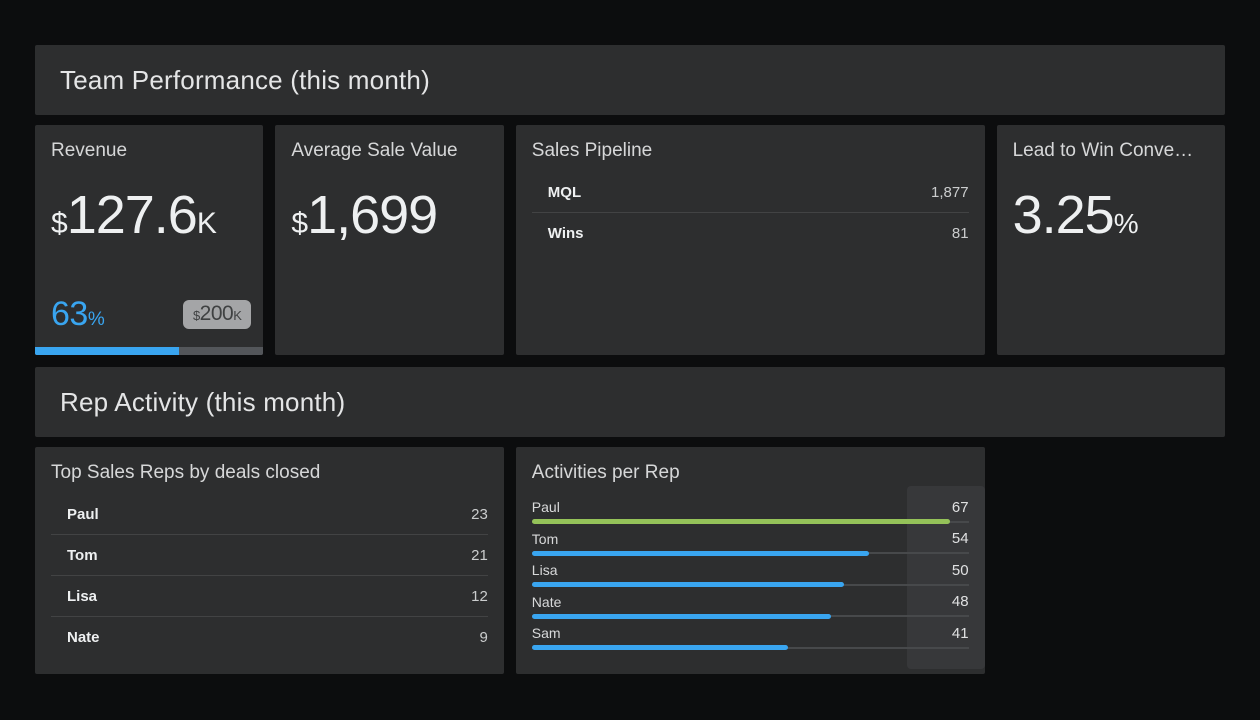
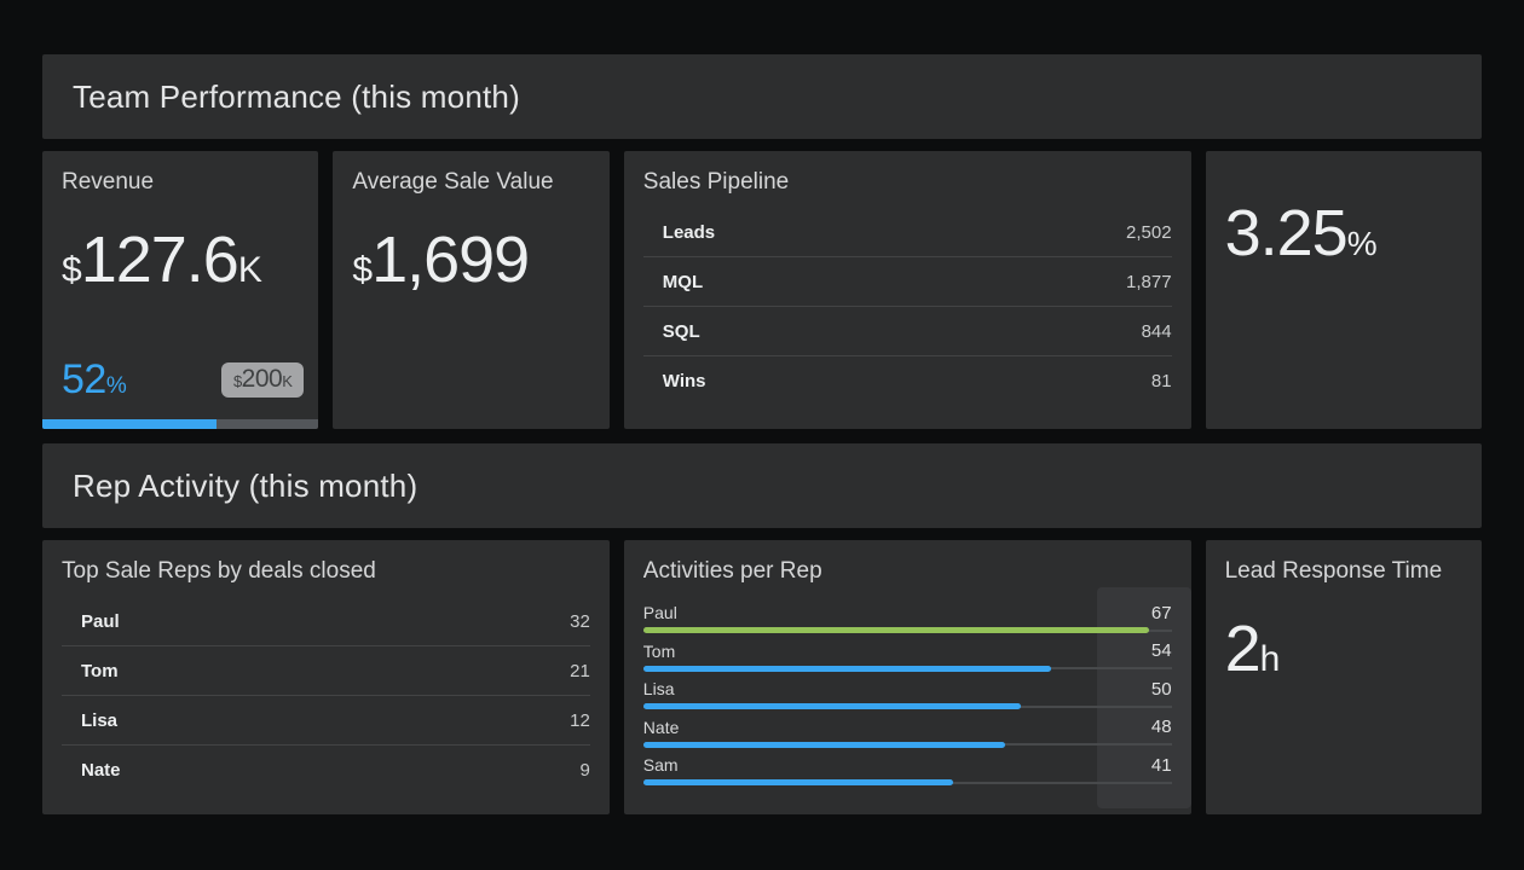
  Team Performance (this month)
  Revenue
  $127.6K
- 63%
+ 52%
  $200K
  Average Sale Value
  $1,699
  Sales Pipeline
+ Leads
+ 2,502
  MQL
  1,877
+ SQL
+ 844
  Wins
  81
- Lead to Win Conve…
  3.25%
  Rep Activity (this month)
- Top Sales Reps by deals closed
+ Top Sale Reps by deals closed
  Paul
- 23
+ 32
  Tom
  21
  Lisa
  12
  Nate
  9
  Activities per Rep
  Paul
  67
  Tom
  54
  Lisa
  50
  Nate
  48
  Sam
  41
+ Lead Response Time
+ 2h
